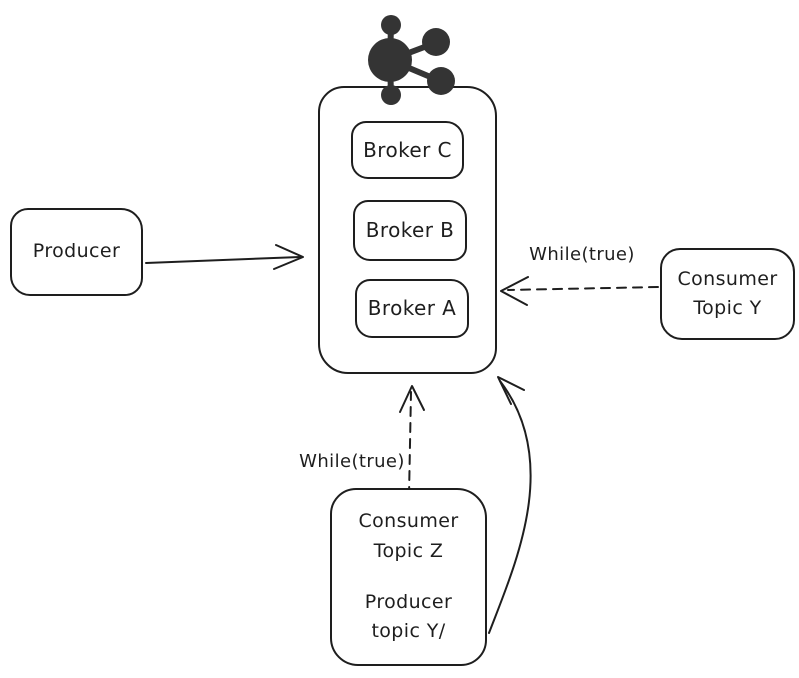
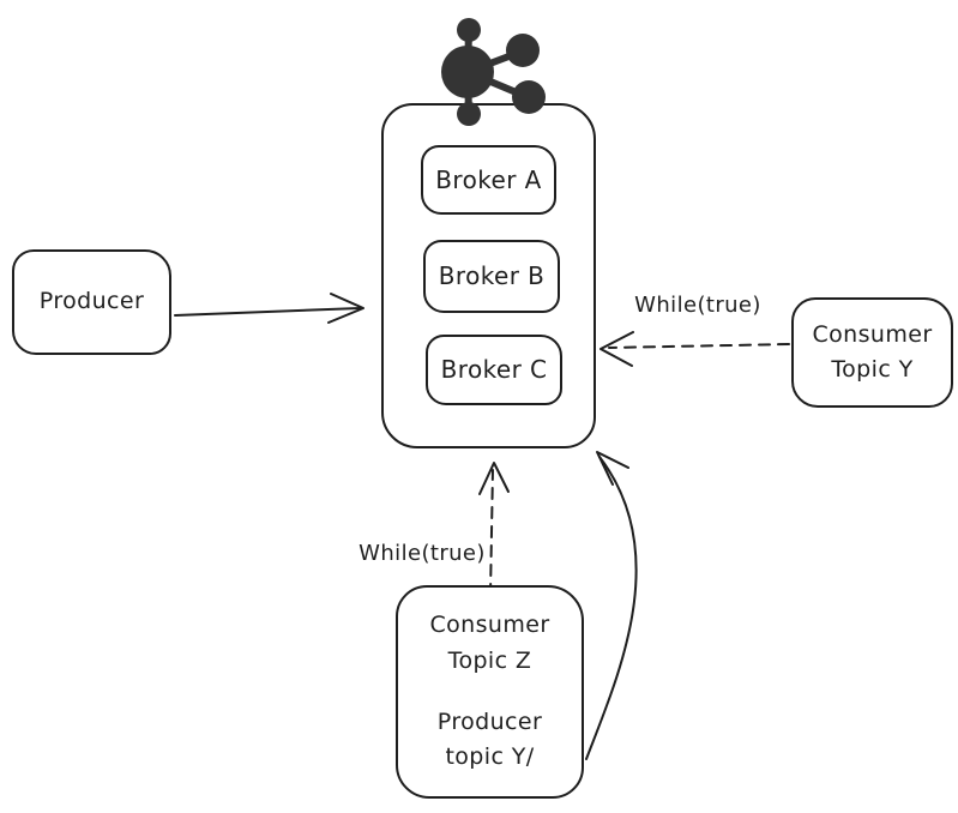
- Broker C
+ Broker A
  Broker B
- Broker A
+ Broker C
  Producer
  Consumer
  Topic Y
  Consumer
  Topic Z
  Producer
  topic Y/
  While(true)
  While(true)
